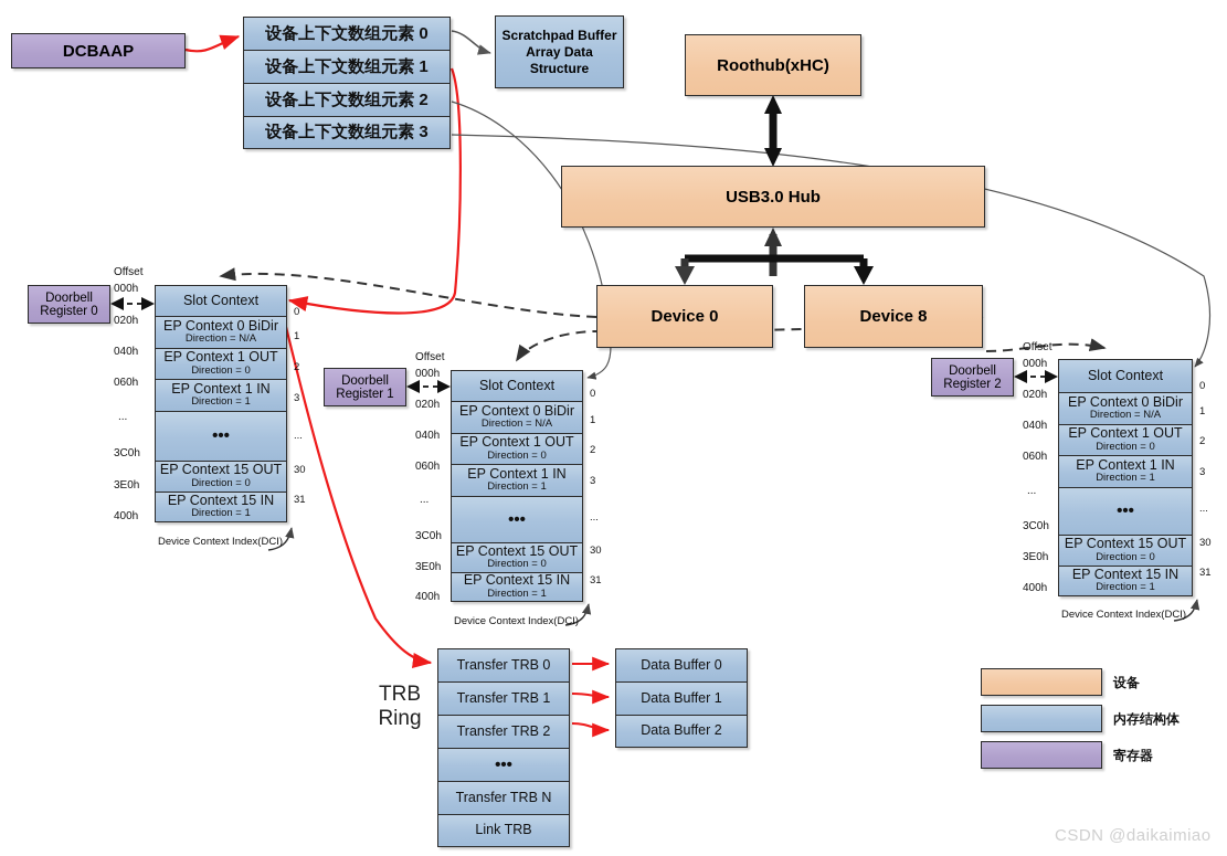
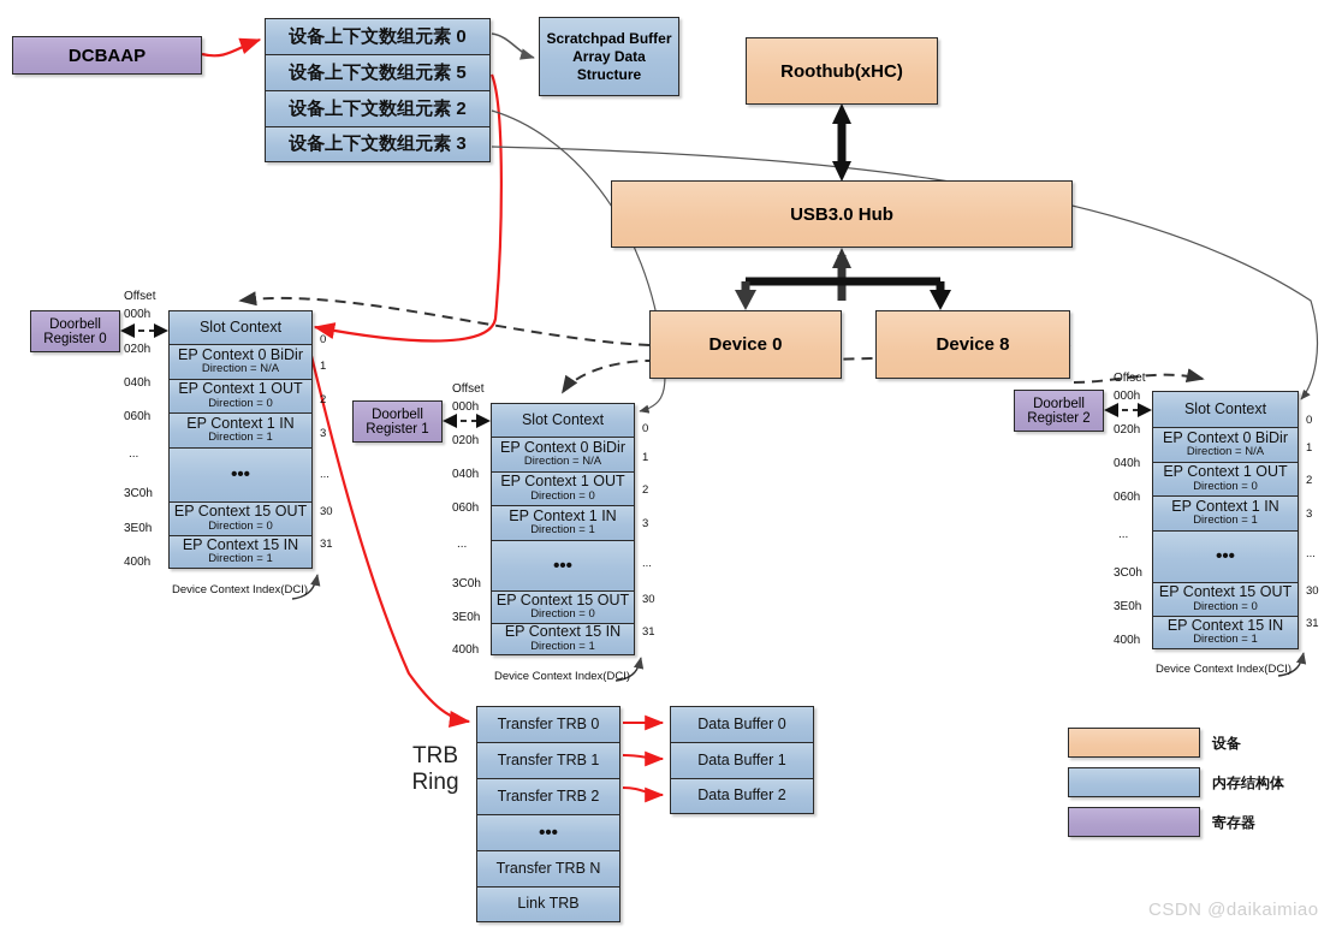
  DCBAAP
  设备上下文数组元素 0
- 设备上下文数组元素 1
+ 设备上下文数组元素 5
  设备上下文数组元素 2
  设备上下文数组元素 3
  Scratchpad Buffer
  Array Data
  Structure
  Roothub(xHC)
  USB3.0 Hub
  Device 0
  Device 8
  Doorbell
  Register 0
  Doorbell
  Register 1
  Doorbell
  Register 2
  Offset
  000h
  020h
  040h
  060h
  ...
  3C0h
  3E0h
  400h
  Slot Context
  EP Context 0 BiDir
  Direction = N/A
  EP Context 1 OUT
  Direction = 0
  EP Context 1 IN
  Direction = 1
  •••
  EP Context 15 OUT
  Direction = 0
  EP Context 15 IN
  Direction = 1
  0
  1
  2
  3
  ...
  30
  31
  Device Context Index(DCI)
  Offset
  000h
  020h
  040h
  060h
  ...
  3C0h
  3E0h
  400h
  Slot Context
  EP Context 0 BiDir
  Direction = N/A
  EP Context 1 OUT
  Direction = 0
  EP Context 1 IN
  Direction = 1
  •••
  EP Context 15 OUT
  Direction = 0
  EP Context 15 IN
  Direction = 1
  0
  1
  2
  3
  ...
  30
  31
  Device Context Index(DCI)
  Offset
  000h
  020h
  040h
  060h
  ...
  3C0h
  3E0h
  400h
  Slot Context
  EP Context 0 BiDir
  Direction = N/A
  EP Context 1 OUT
  Direction = 0
  EP Context 1 IN
  Direction = 1
  •••
  EP Context 15 OUT
  Direction = 0
  EP Context 15 IN
  Direction = 1
  0
  1
  2
  3
  ...
  30
  31
  Device Context Index(DCI)
  TRB
  Ring
  Transfer TRB 0
  Transfer TRB 1
  Transfer TRB 2
  •••
  Transfer TRB N
  Link TRB
  Data Buffer 0
  Data Buffer 1
  Data Buffer 2
  设备
  内存结构体
  寄存器
  CSDN @daikaimiao
